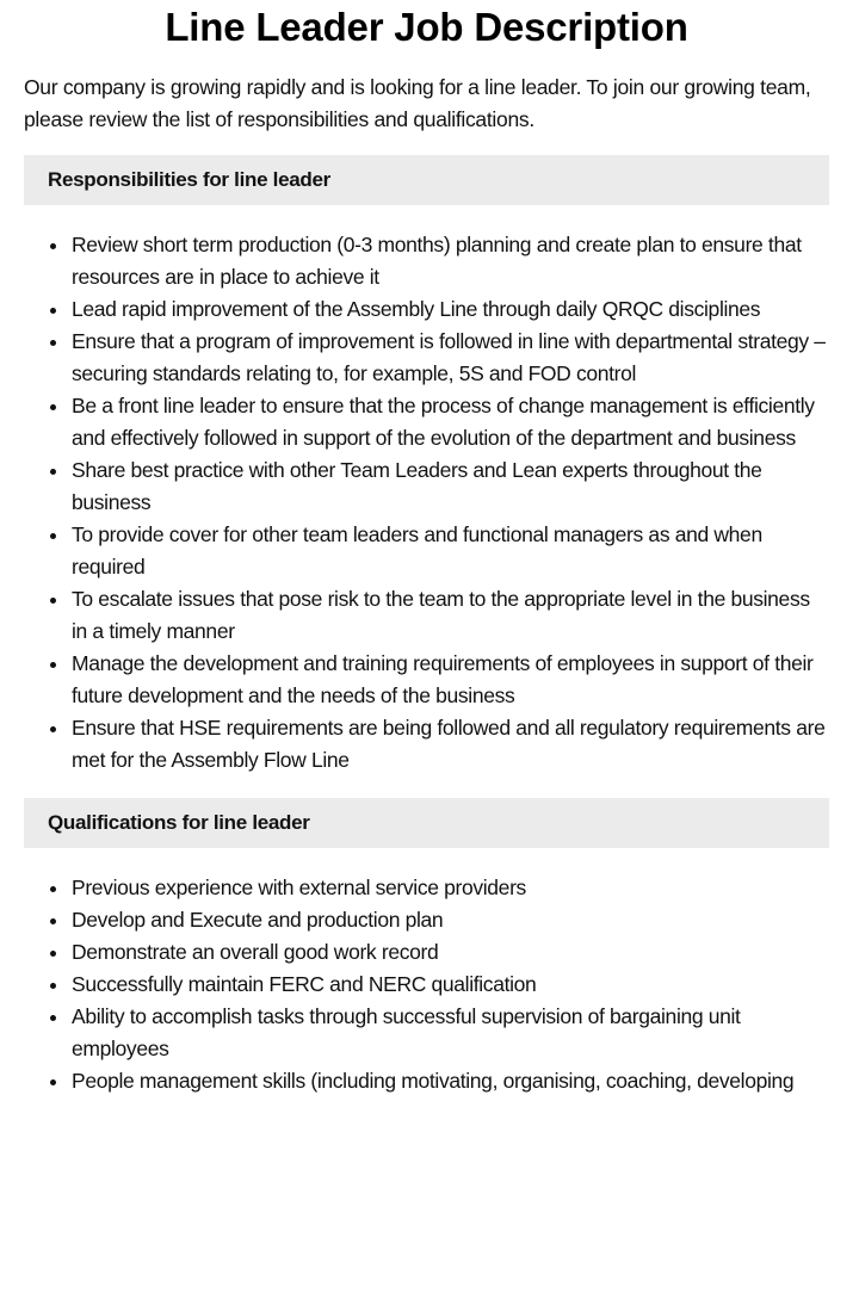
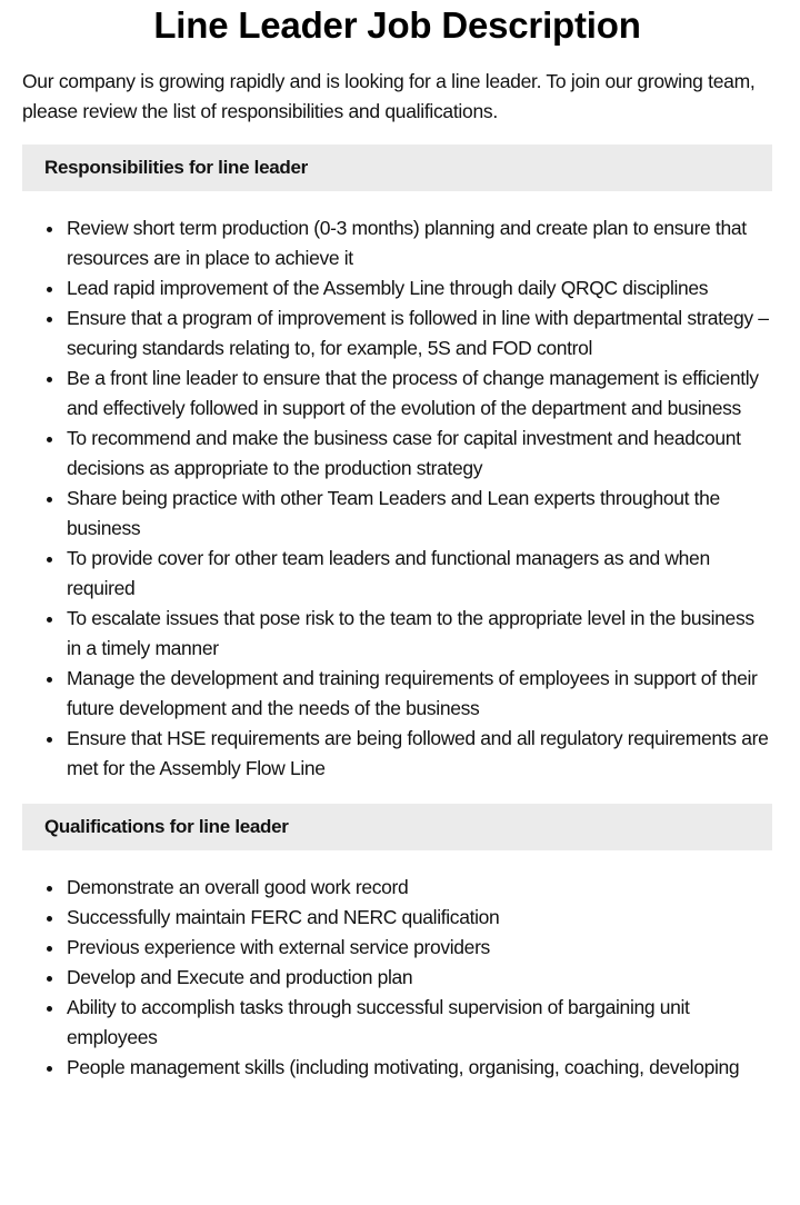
  Line Leader Job Description
  Our company is growing rapidly and is looking for a line leader. To join our growing team, please review the list of responsibilities and qualifications.
  Responsibilities for line leader
  Review short term production (0-3 months) planning and create plan to ensure that resources are in place to achieve it
  Lead rapid improvement of the Assembly Line through daily QRQC disciplines
  Ensure that a program of improvement is followed in line with departmental strategy – securing standards relating to, for example, 5S and FOD control
  Be a front line leader to ensure that the process of change management is efficiently and effectively followed in support of the evolution of the department and business
+ To recommend and make the business case for capital investment and headcount decisions as appropriate to the production strategy
- Share best practice with other Team Leaders and Lean experts throughout the business
+ Share being practice with other Team Leaders and Lean experts throughout the business
  To provide cover for other team leaders and functional managers as and when required
  To escalate issues that pose risk to the team to the appropriate level in the business in a timely manner
  Manage the development and training requirements of employees in support of their future development and the needs of the business
  Ensure that HSE requirements are being followed and all regulatory requirements are met for the Assembly Flow Line
  Qualifications for line leader
- Previous experience with external service providers
+ Demonstrate an overall good work record
- Develop and Execute and production plan
+ Successfully maintain FERC and NERC qualification
- Demonstrate an overall good work record
+ Previous experience with external service providers
- Successfully maintain FERC and NERC qualification
+ Develop and Execute and production plan
  Ability to accomplish tasks through successful supervision of bargaining unit employees
  People management skills (including motivating, organising, coaching, developing
